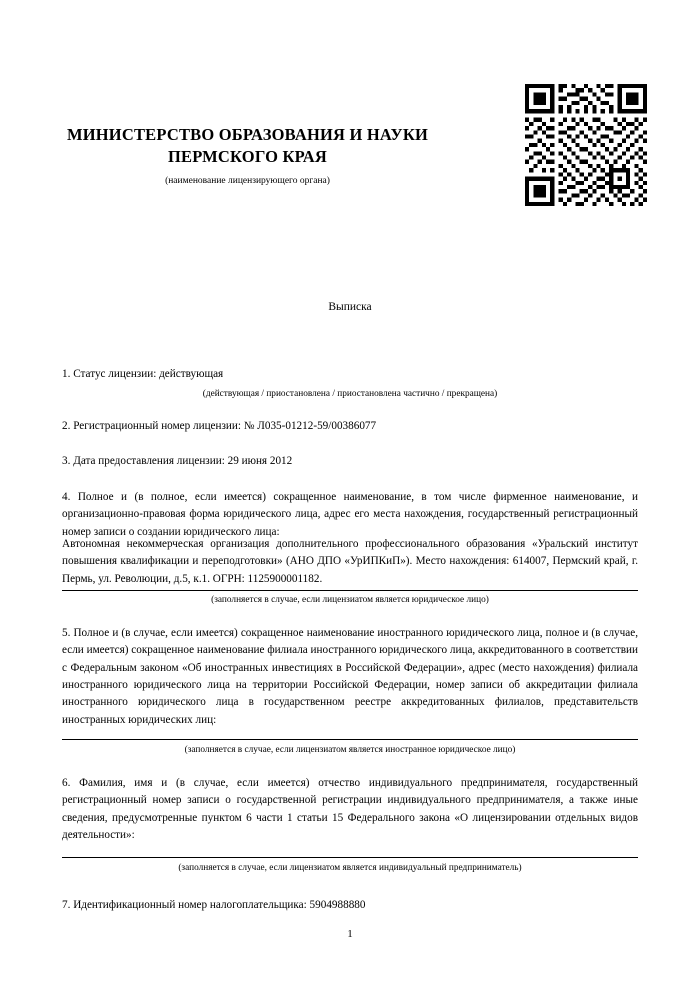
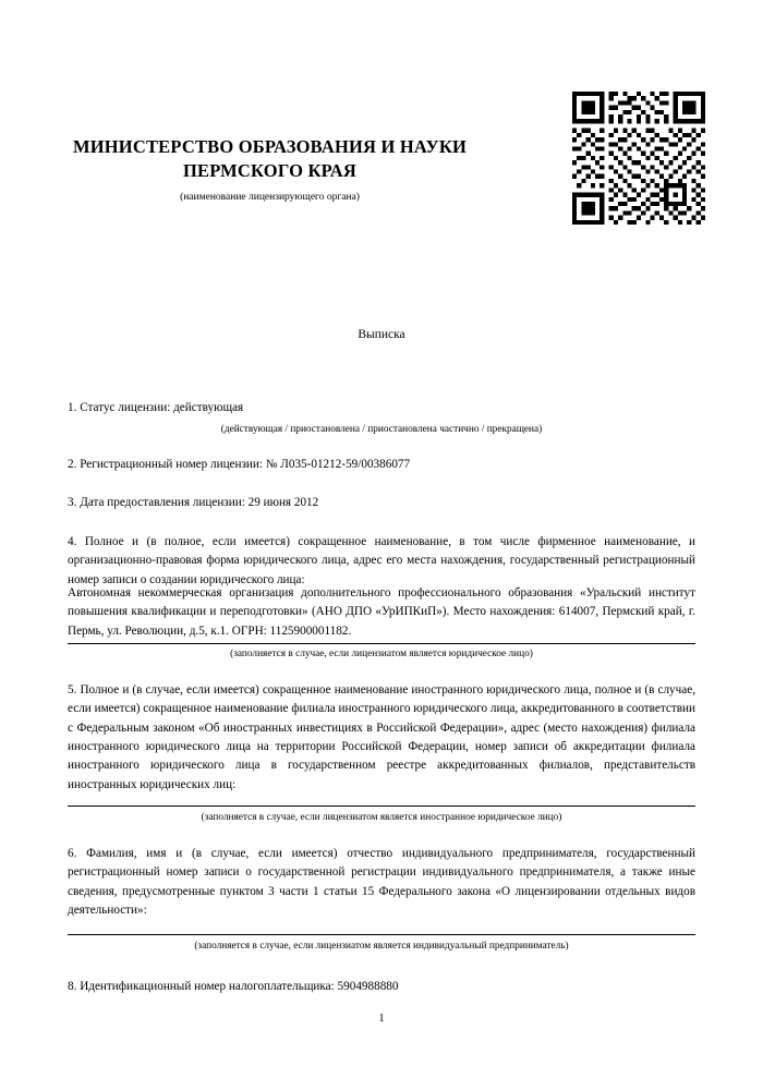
  МИНИСТЕРСТВО ОБРАЗОВАНИЯ И НАУКИ
  ПЕРМСКОГО КРАЯ
  (наименование лицензирующего органа)
  Выписка
  1. Статус лицензии: действующая
  (действующая / приостановлена / приостановлена частично / прекращена)
  2. Регистрационный номер лицензии: № Л035-01212-59/00386077
  3. Дата предоставления лицензии: 29 июня 2012
  4. Полное и (в полное, если имеется) сокращенное наименование, в том числе фирменное наименование, и организационно-правовая форма юридического лица, адрес его места нахождения, государственный регистрационный номер записи о создании юридического лица:
  Автономная некоммерческая организация дополнительного профессионального образования «Уральский институт повышения квалификации и переподготовки» (АНО ДПО «УрИПКиП»). Место нахождения: 614007, Пермский край, г. Пермь, ул. Революции, д.5, к.1. ОГРН: 1125900001182.
  (заполняется в случае, если лицензиатом является юридическое лицо)
  5. Полное и (в случае, если имеется) сокращенное наименование иностранного юридического лица, полное и (в случае, если имеется) сокращенное наименование филиала иностранного юридического лица, аккредитованного в соответствии с Федеральным законом «Об иностранных инвестициях в Российской Федерации», адрес (место нахождения) филиала иностранного юридического лица на территории Российской Федерации, номер записи об аккредитации филиала иностранного юридического лица в государственном реестре аккредитованных филиалов, представительств иностранных юридических лиц:
  (заполняется в случае, если лицензиатом является иностранное юридическое лицо)
- 6. Фамилия, имя и (в случае, если имеется) отчество индивидуального предпринимателя, государственный регистрационный номер записи о государственной регистрации индивидуального предпринимателя, а также иные сведения, предусмотренные пунктом 6 части 1 статьи 15 Федерального закона «О лицензировании отдельных видов деятельности»:
+ 6. Фамилия, имя и (в случае, если имеется) отчество индивидуального предпринимателя, государственный регистрационный номер записи о государственной регистрации индивидуального предпринимателя, а также иные сведения, предусмотренные пунктом 3 части 1 статьи 15 Федерального закона «О лицензировании отдельных видов деятельности»:
  (заполняется в случае, если лицензиатом является индивидуальный предприниматель)
- 7. Идентификационный номер налогоплательщика: 5904988880
+ 8. Идентификационный номер налогоплательщика: 5904988880
  1
